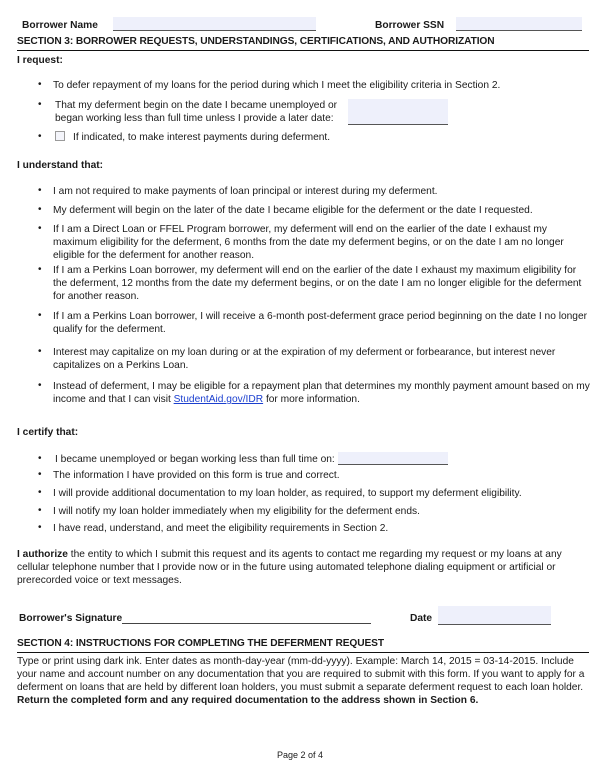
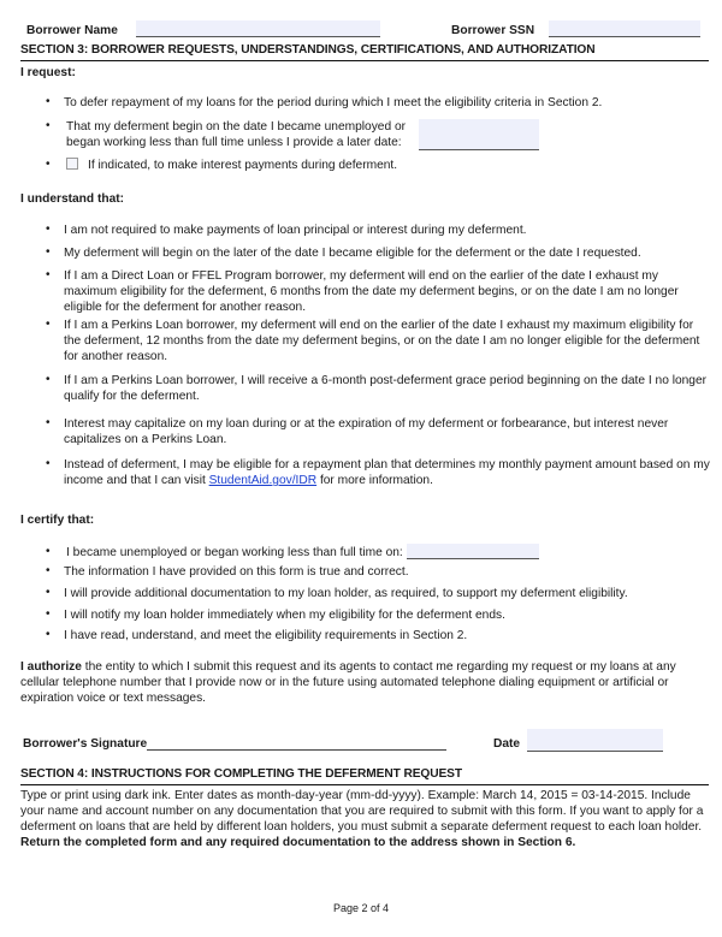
  Borrower Name
  Borrower SSN
  SECTION 3: BORROWER REQUESTS, UNDERSTANDINGS, CERTIFICATIONS, AND AUTHORIZATION
  I request:
  •
  To defer repayment of my loans for the period during which I meet the eligibility criteria in Section 2.
  •
  That my deferment begin on the date I became unemployed or
  began working less than full time unless I provide a later date:
  •
  If indicated, to make interest payments during deferment.
  I understand that:
  •
  I am not required to make payments of loan principal or interest during my deferment.
  •
  My deferment will begin on the later of the date I became eligible for the deferment or the date I requested.
  •
  If I am a Direct Loan or FFEL Program borrower, my deferment will end on the earlier of the date I exhaust my maximum eligibility for the deferment, 6 months from the date my deferment begins, or on the date I am no longer eligible for the deferment for another reason.
  •
  If I am a Perkins Loan borrower, my deferment will end on the earlier of the date I exhaust my maximum eligibility for the deferment, 12 months from the date my deferment begins, or on the date I am no longer eligible for the deferment for another reason.
  •
  If I am a Perkins Loan borrower, I will receive a 6-month post-deferment grace period beginning on the date I no longer qualify for the deferment.
  •
  Interest may capitalize on my loan during or at the expiration of my deferment or forbearance, but interest never capitalizes on a Perkins Loan.
  •
  Instead of deferment, I may be eligible for a repayment plan that determines my monthly payment amount based on my income and that I can visit StudentAid.gov/IDR for more information.
  I certify that:
  •
  I became unemployed or began working less than full time on:
  •
  The information I have provided on this form is true and correct.
  •
  I will provide additional documentation to my loan holder, as required, to support my deferment eligibility.
  •
  I will notify my loan holder immediately when my eligibility for the deferment ends.
  •
  I have read, understand, and meet the eligibility requirements in Section 2.
- I authorize the entity to which I submit this request and its agents to contact me regarding my request or my loans at any cellular telephone number that I provide now or in the future using automated telephone dialing equipment or artificial or prerecorded voice or text messages.
+ I authorize the entity to which I submit this request and its agents to contact me regarding my request or my loans at any cellular telephone number that I provide now or in the future using automated telephone dialing equipment or artificial or expiration voice or text messages.
  Borrower's Signature
  Date
  SECTION 4: INSTRUCTIONS FOR COMPLETING THE DEFERMENT REQUEST
  Type or print using dark ink. Enter dates as month-day-year (mm-dd-yyyy). Example: March 14, 2015 = 03-14-2015. Include your name and account number on any documentation that you are required to submit with this form. If you want to apply for a deferment on loans that are held by different loan holders, you must submit a separate deferment request to each loan holder. Return the completed form and any required documentation to the address shown in Section 6.
  Page 2 of 4
